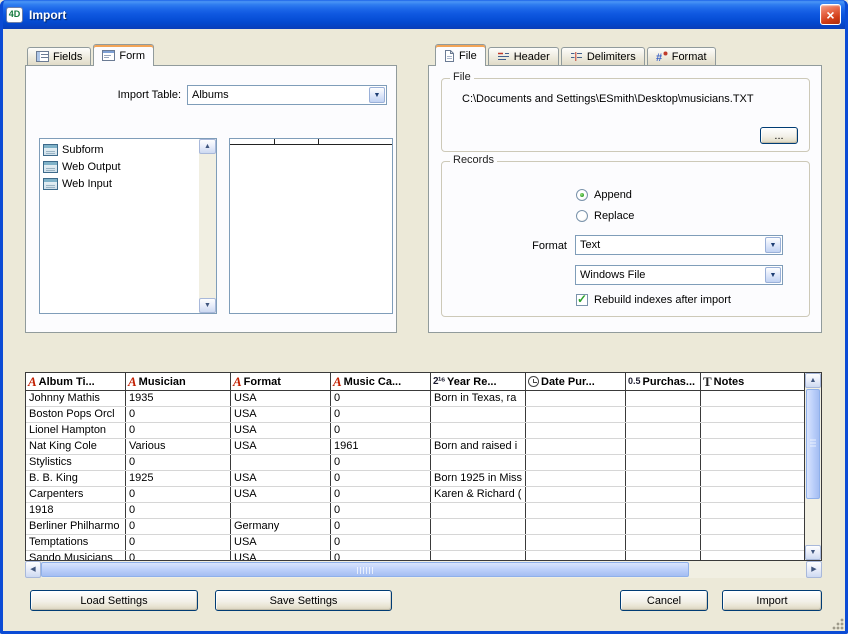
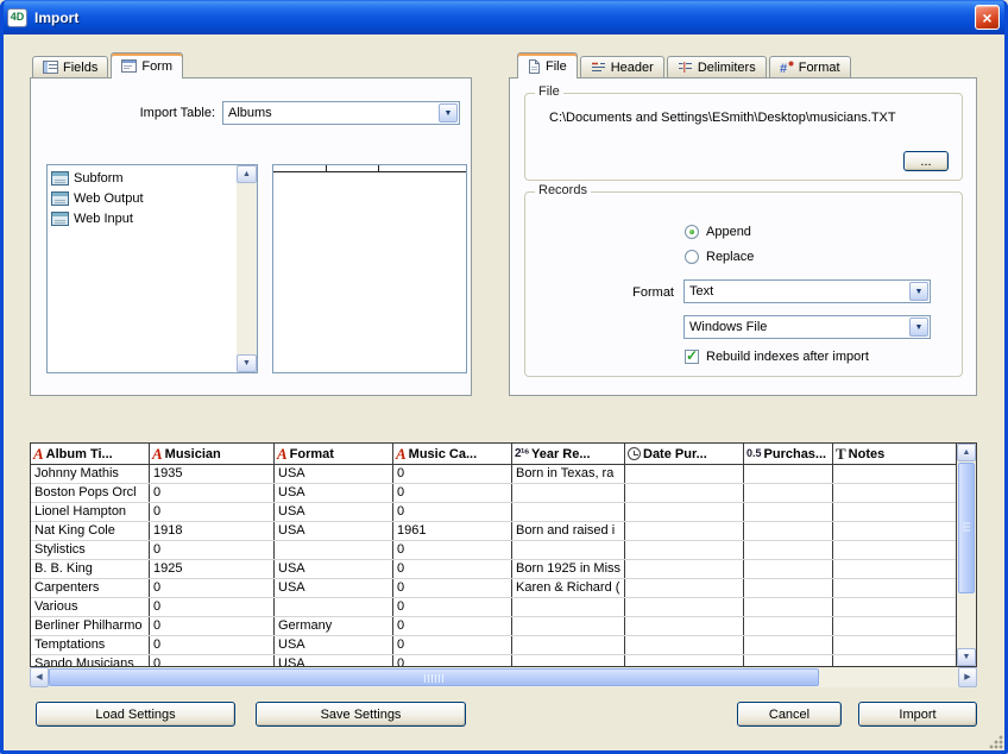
  4D
  Import
  ×
  Fields
  Form
  Import Table:
  Albums
  Subform
  Web Output
  Web Input
  File
  Header
  Delimiters
  #
  Format
  File
  C:\Documents and Settings\ESmith\Desktop\musicians.TXT
  ...
  Records
  Append
  Replace
  Format
  Text
  Windows File
  ✓
  Rebuild indexes after import
  A
  Album Ti...
  A
  Musician
  A
  Format
  A
  Music Ca...
  2¹⁶
  Year Re...
  Date Pur...
  0.5
  Purchas...
  T
  Notes
  Johnny Mathis
  1935
  USA
  0
  Born in Texas, ra
  Boston Pops Orcl
  0
  USA
  0
  Lionel Hampton
  0
  USA
  0
  Nat King Cole
- Various
+ 1918
  USA
  1961
  Born and raised i
  Stylistics
  0
  0
  B. B. King
  1925
  USA
  0
  Born 1925 in Miss
  Carpenters
  0
  USA
  0
  Karen & Richard (
- 1918
+ Various
  0
  0
  Berliner Philharmo
  0
  Germany
  0
  Temptations
  0
  USA
  0
  Sando Musicians
  0
  USA
  0
  Load Settings
  Save Settings
  Cancel
  Import
